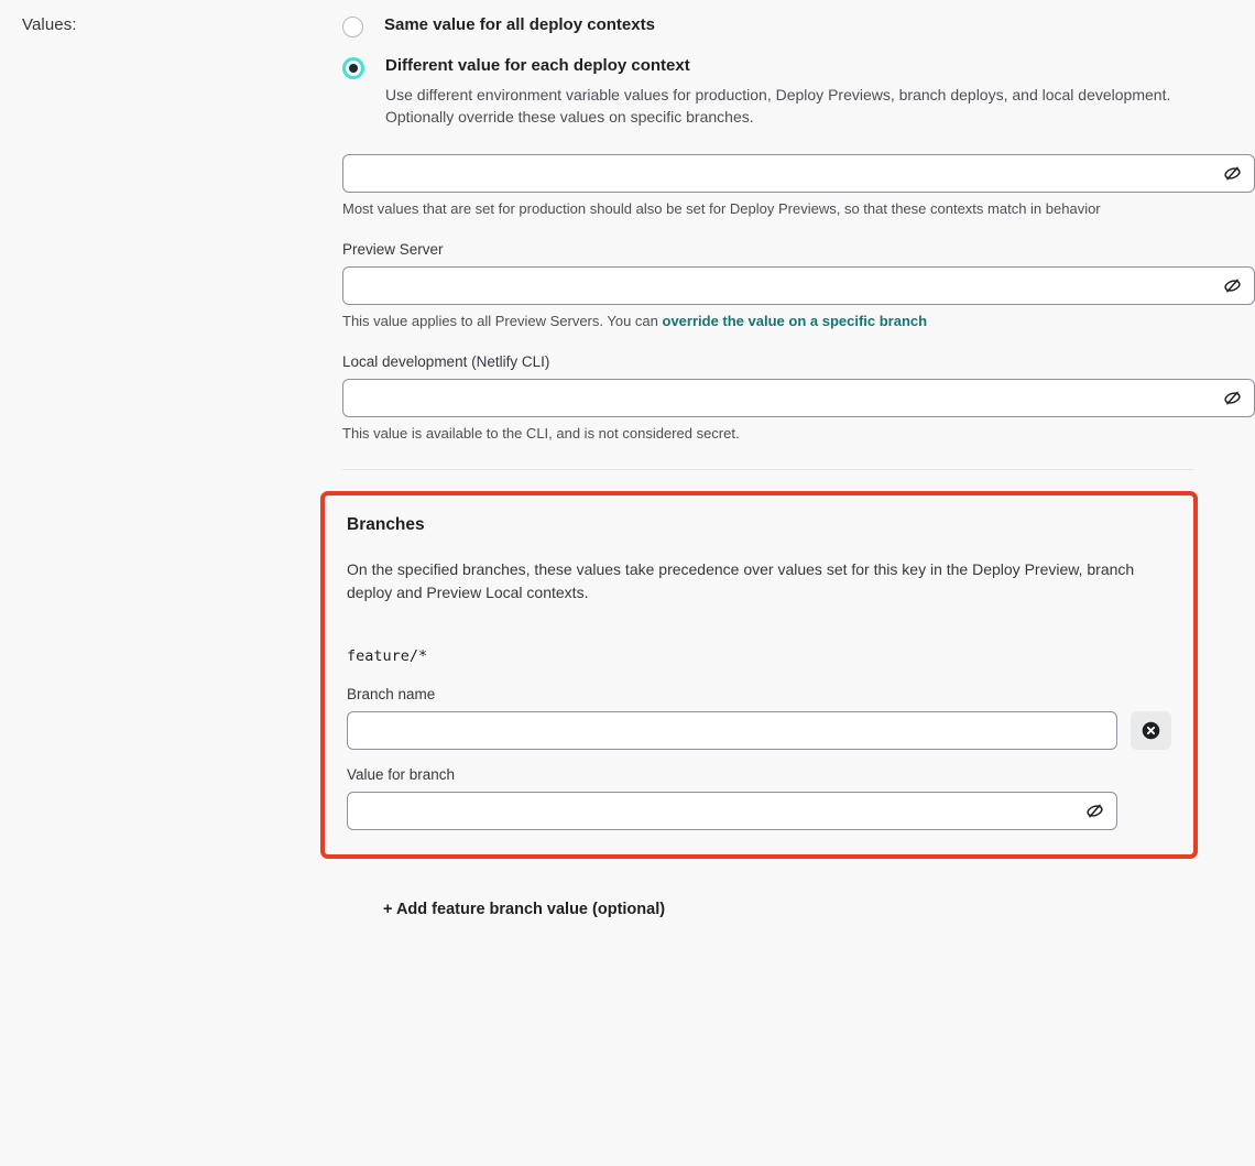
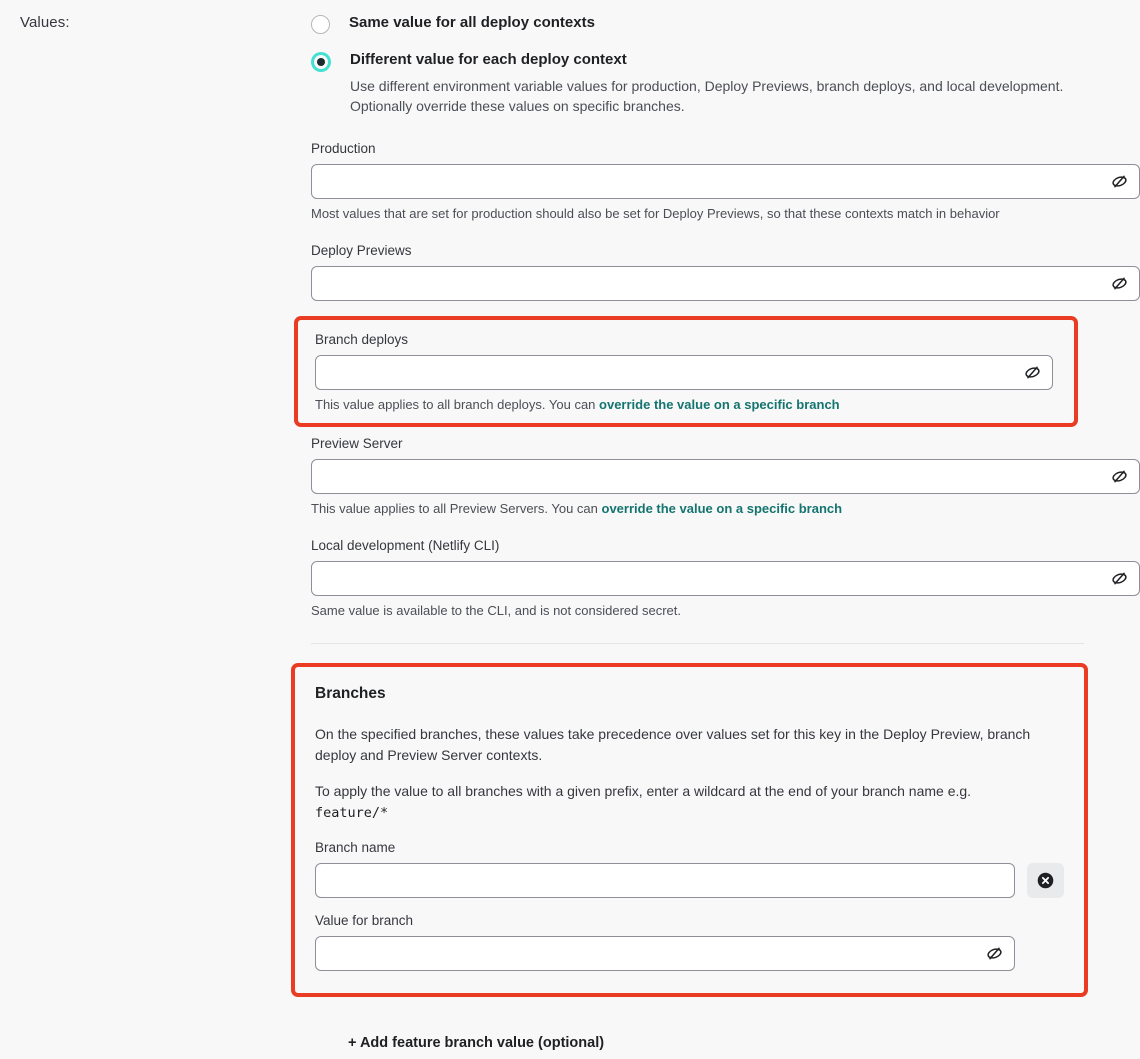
  Values:
  Same value for all deploy contexts
  Different value for each deploy context
  Use different environment variable values for production, Deploy Previews, branch deploys, and local development. Optionally override these values on specific branches.
+ Production
  Most values that are set for production should also be set for Deploy Previews, so that these contexts match in behavior
+ Deploy Previews
+ Branch deploys
+ This value applies to all branch deploys. You can override the value on a specific branch
  Preview Server
  This value applies to all Preview Servers. You can override the value on a specific branch
  Local development (Netlify CLI)
- This value is available to the CLI, and is not considered secret.
+ Same value is available to the CLI, and is not considered secret.
  Branches
- On the specified branches, these values take precedence over values set for this key in the Deploy Preview, branch deploy and Preview Local contexts.
+ On the specified branches, these values take precedence over values set for this key in the Deploy Preview, branch deploy and Preview Server contexts.
+ To apply the value to all branches with a given prefix, enter a wildcard at the end of your branch name e.g.
  feature/*
  Branch name
  Value for branch
  + Add feature branch value (optional)
